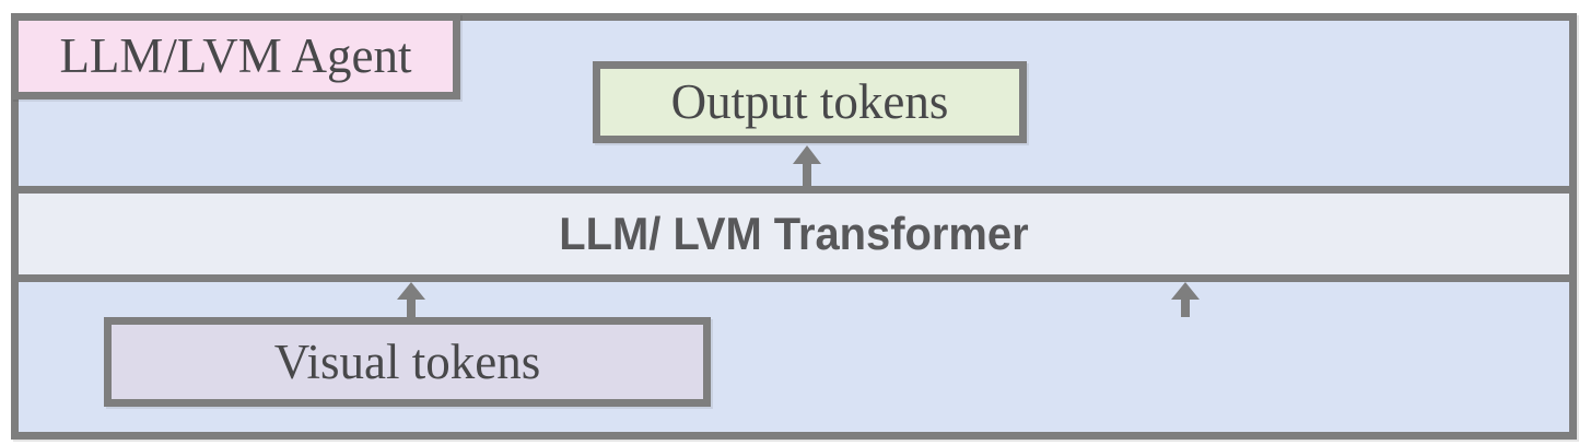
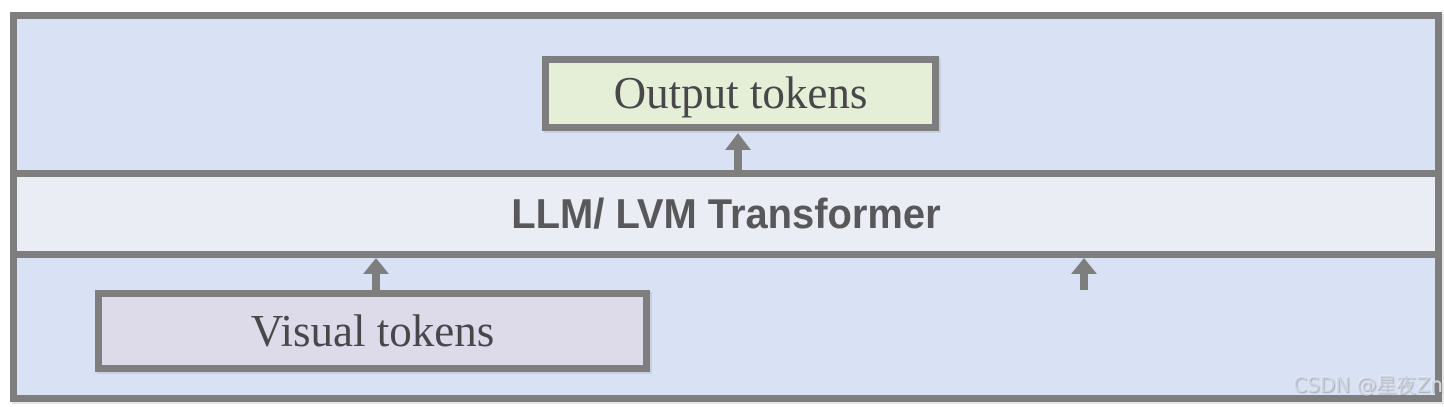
  LLM/ LVM Transformer
- LLM/LVM Agent
  Output tokens
  Visual tokens
+ CSDN @星夜Zn
